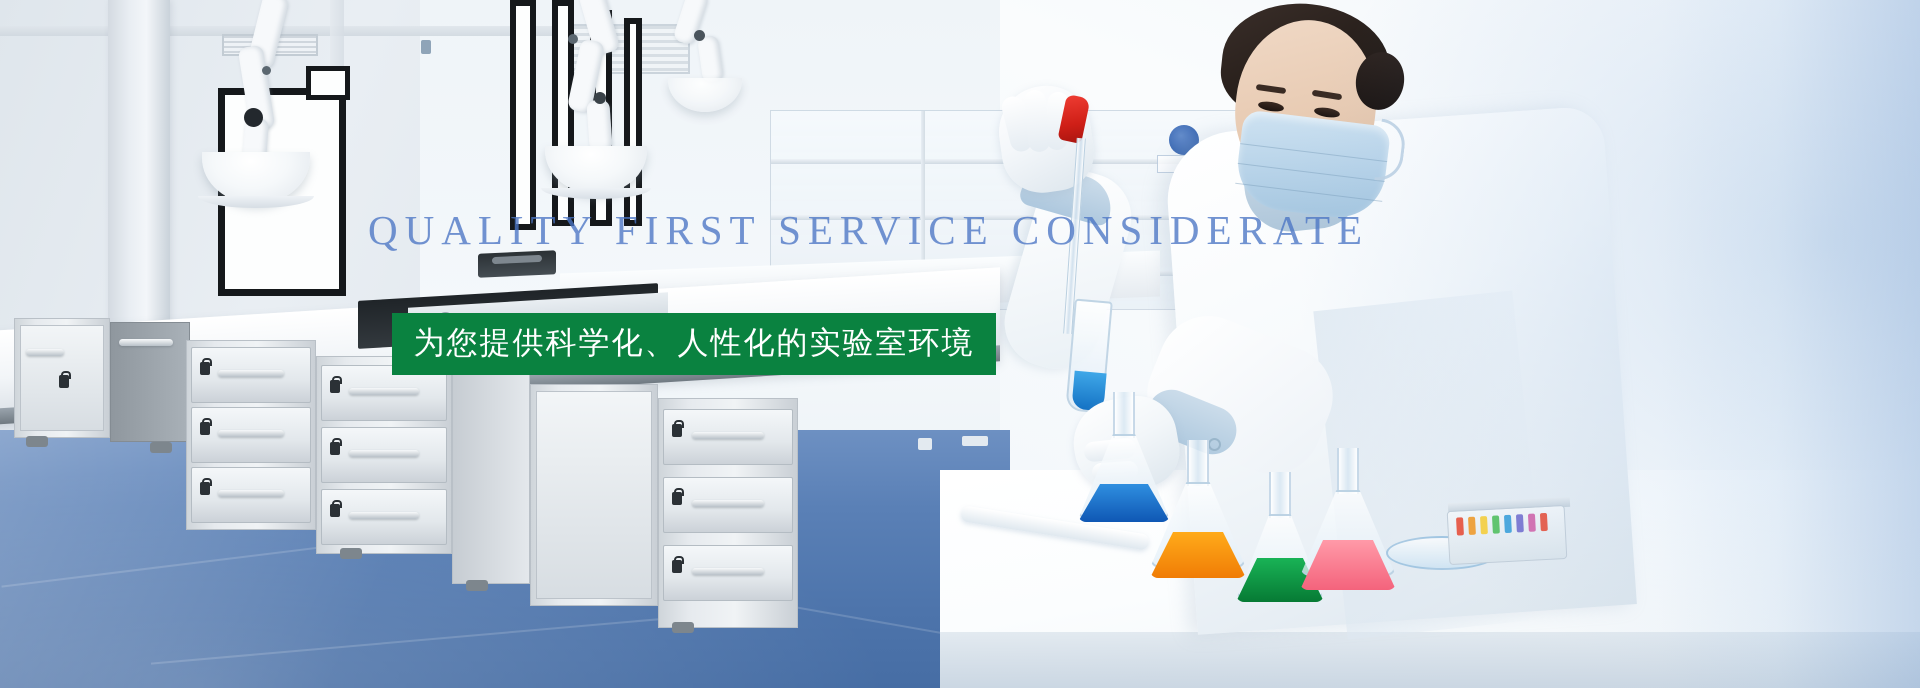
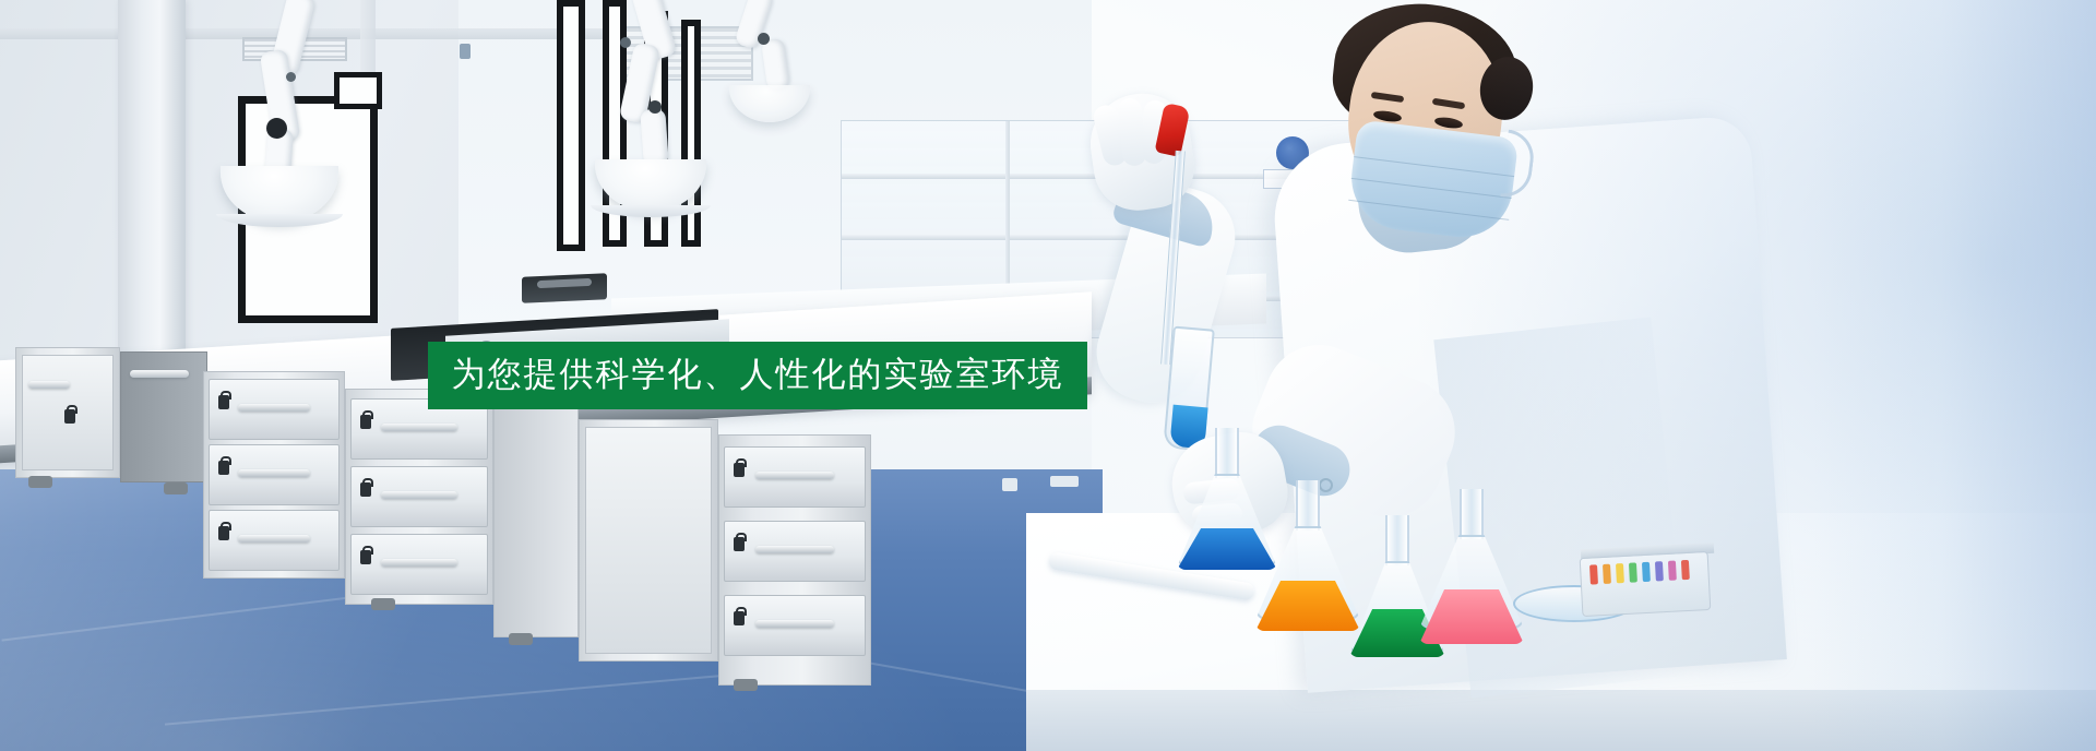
- QUALITY FIRST SERVICE CONSIDERATE
  为您提供科学化、人性化的实验室环境
